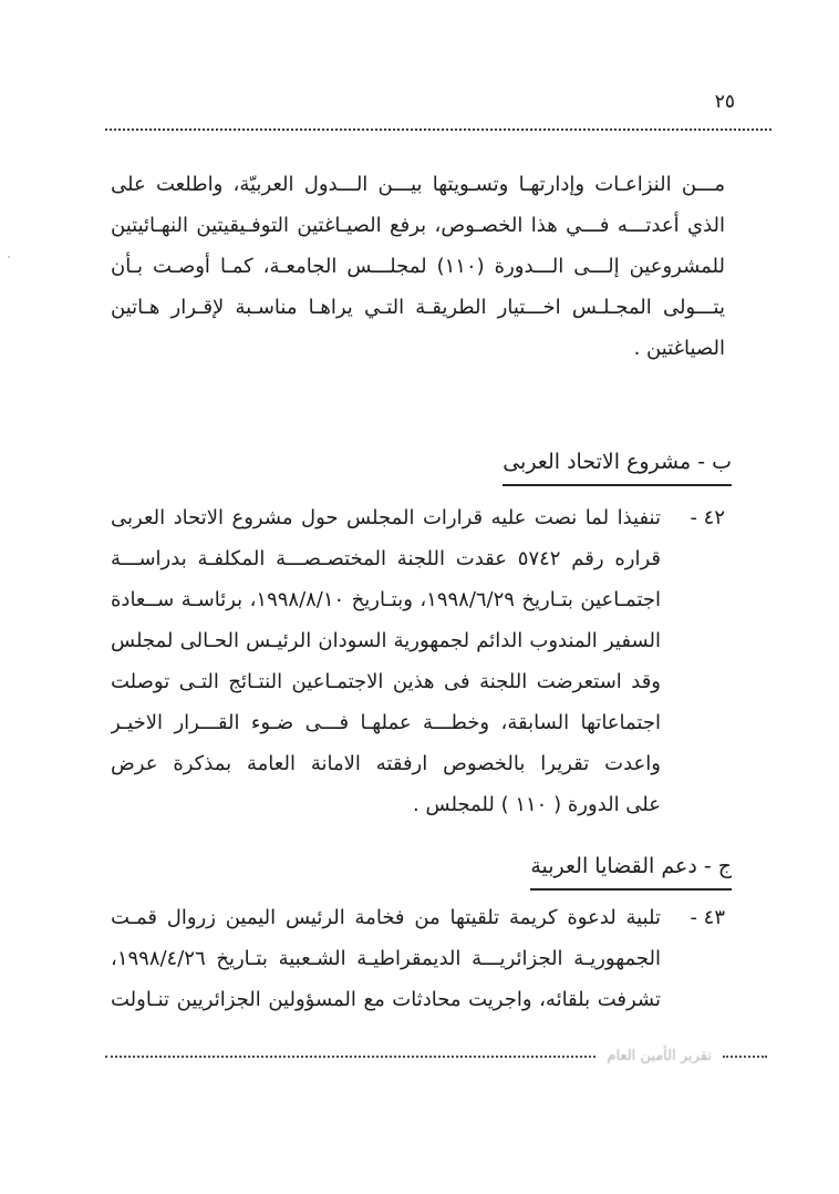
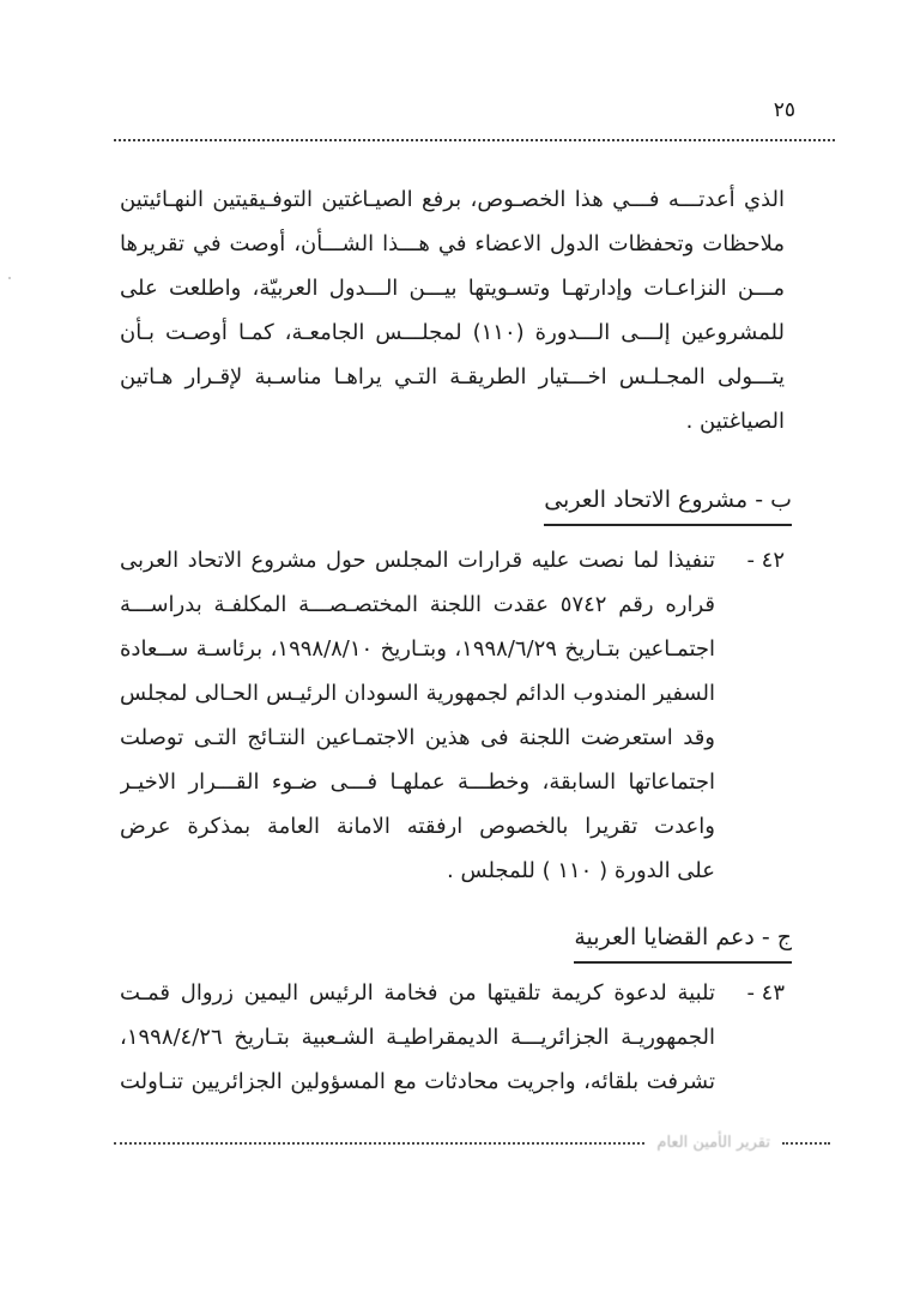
  ٢٥
- مـــن النزاعـات وإدارتهـا وتسـويتها بيـــن الـــدول العربيّة، واطلعت على
+ الذي أعدتـــه فـــي هذا الخصـوص، برفع الصيـاغتين التوفـيقيتين النهـائيتين
+ ملاحظات وتحفظات الدول الاعضاء في هـــذا الشـــأن، أوصت في تقريرها
- الذي أعدتـــه فـــي هذا الخصـوص، برفع الصيـاغتين التوفـيقيتين النهـائيتين
+ مـــن النزاعـات وإدارتهـا وتسـويتها بيـــن الـــدول العربيّة، واطلعت على
  للمشروعين إلـــى الـــدورة (١١٠) لمجلـــس الجامعـة، كمـا أوصـت بـأن
  يتـــولى المجـلـس اخـــتيار الطريقـة التـي يراهـا مناسـبة لإقـرار هـاتين
  الصياغتين .
  ب - مشروع الاتحاد العربى
  ٤٢ -
  تنفيذا لما نصت عليه قرارات المجلس حول مشروع الاتحاد العربى
  قراره رقم ٥٧٤٢ عقدت اللجنة المختصـصـــة المكلفـة بدراســـة
  اجتمـاعين بتـاريخ ١٩٩٨/٦/٢٩، وبتـاريخ ١٩٩٨/٨/١٠، برئاسـة ســعادة
  السفير المندوب الدائم لجمهورية السودان الرئيـس الحـالى لمجلس
  وقد استعرضت اللجنة فى هذين الاجتمـاعين النتـائج التـى توصلت
  اجتماعاتها السابقة، وخطـــة عملهـا فـــى ضـوء القـــرار الاخيـر
  واعدت تقريرا بالخصوص ارفقته الامانة العامة بمذكرة عرض
  على الدورة ( ١١٠ ) للمجلس .
  ج - دعم القضايا العربية
  ٤٣ -
  تلبية لدعوة كريمة تلقيتها من فخامة الرئيس اليمين زروال قمـت
  الجمهوريـة الجزائريـــة الديمقراطيـة الشـعبية بتـاريخ ١٩٩٨/٤/٢٦،
  تشرفت بلقائه، واجريت محادثات مع المسؤولين الجزائريين تنـاولت
  تقرير الأمين العام
